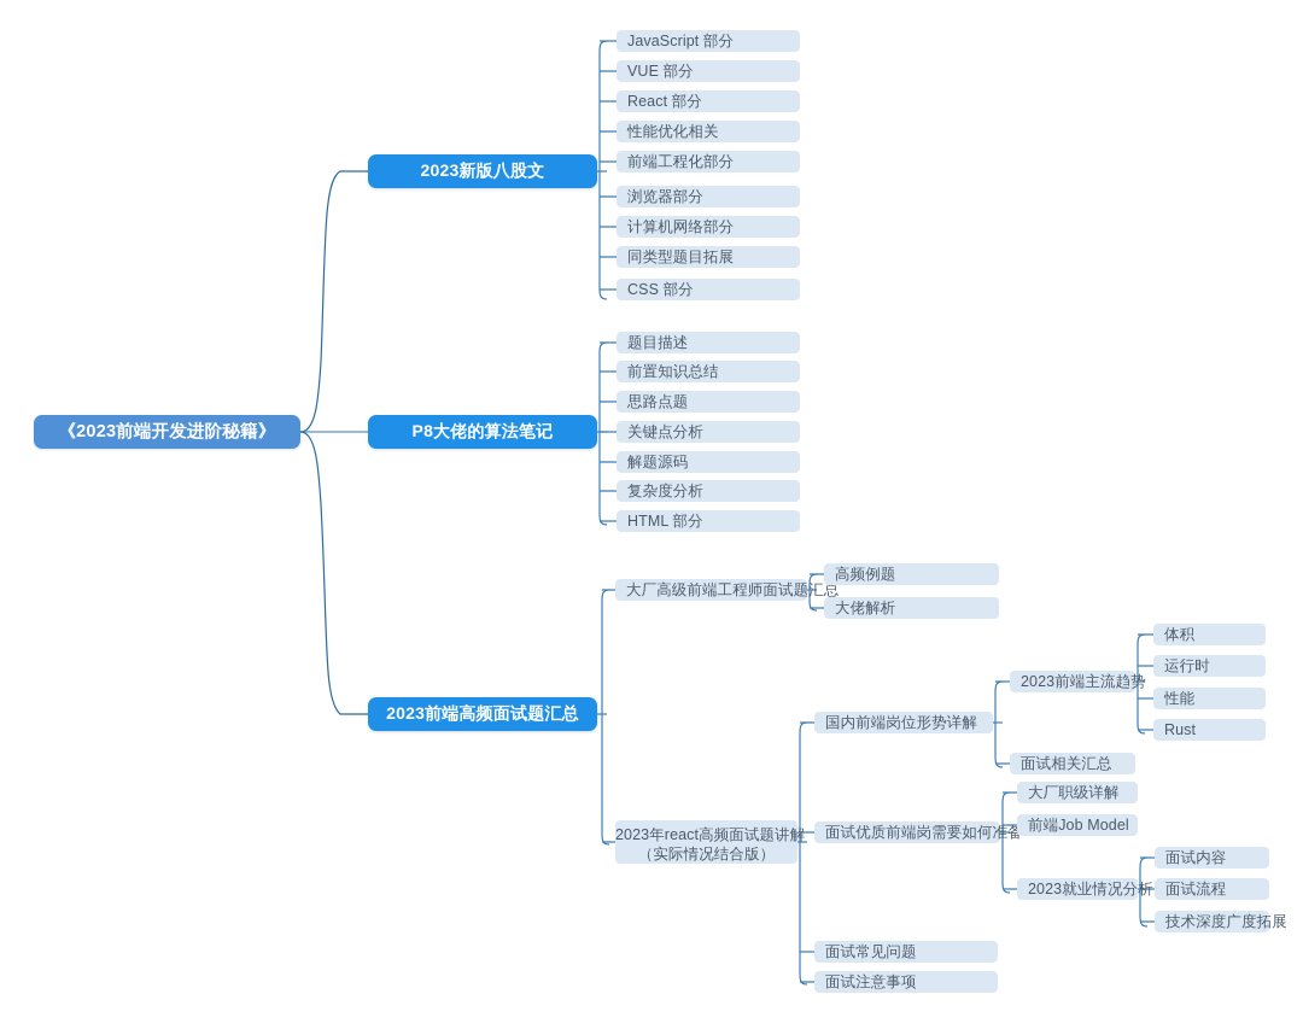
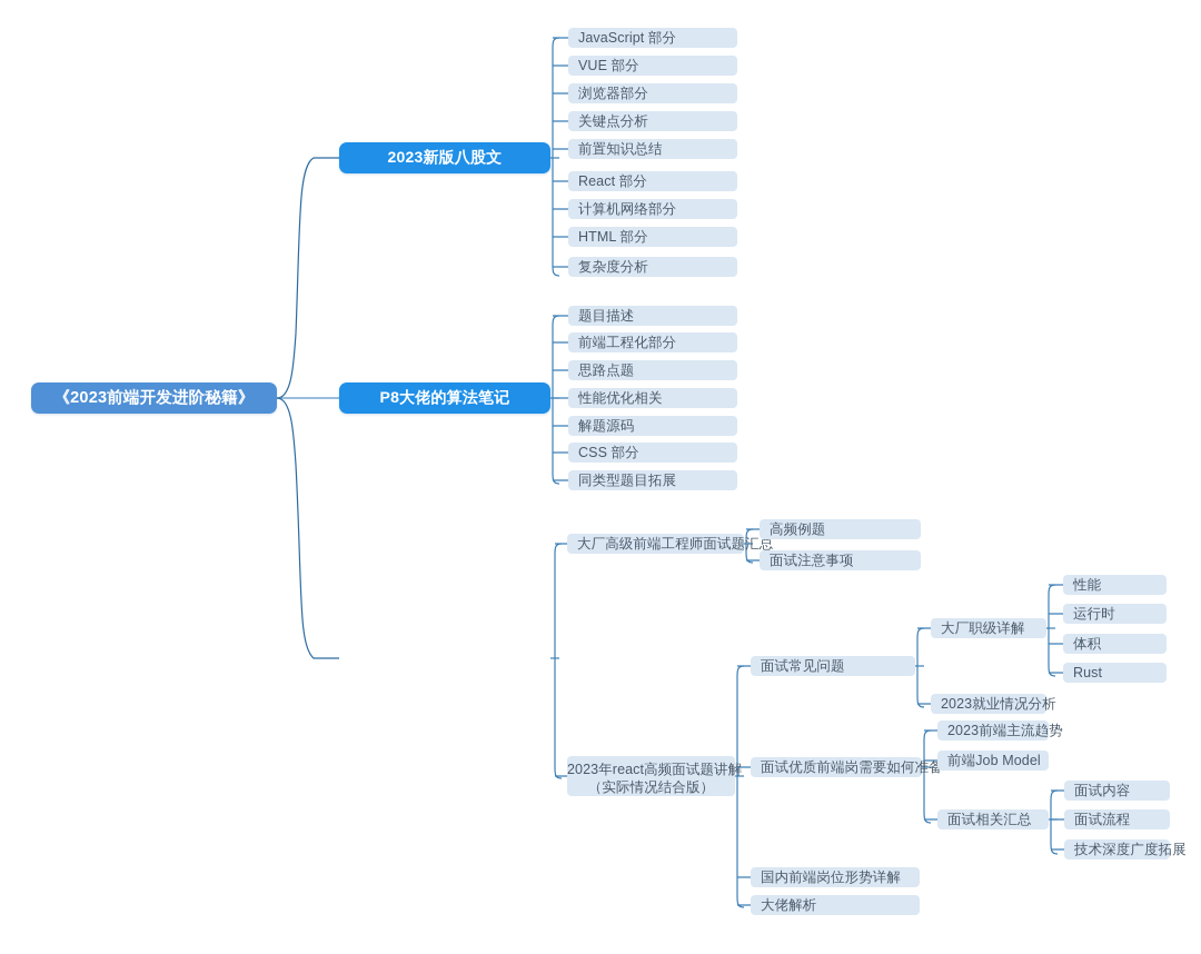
  《2023前端开发进阶秘籍》
  2023新版八股文
  JavaScript 部分
  VUE 部分
- React 部分
+ 浏览器部分
- 性能优化相关
+ 关键点分析
- 前端工程化部分
+ 前置知识总结
- 浏览器部分
+ React 部分
  计算机网络部分
- 同类型题目拓展
+ HTML 部分
- CSS 部分
+ 复杂度分析
  P8大佬的算法笔记
  题目描述
- 前置知识总结
+ 前端工程化部分
  思路点题
- 关键点分析
+ 性能优化相关
  解题源码
- 复杂度分析
+ CSS 部分
- HTML 部分
+ 同类型题目拓展
- 2023前端高频面试题汇总
  大厂高级前端工程师面试题汇总
  高频例题
- 大佬解析
+ 面试注意事项
  2023年react高频面试题讲解
  （实际情况结合版）
- 国内前端岗位形势详解
+ 面试常见问题
- 2023前端主流趋势
+ 大厂职级详解
- 体积
+ 性能
  运行时
- 性能
+ 体积
  Rust
- 面试相关汇总
+ 2023就业情况分析
  面试优质前端岗需要如何准备
- 大厂职级详解
+ 2023前端主流趋势
  前端Job Model
- 2023就业情况分析
+ 面试相关汇总
  面试内容
  面试流程
  技术深度广度拓展
- 面试常见问题
+ 国内前端岗位形势详解
- 面试注意事项
+ 大佬解析
